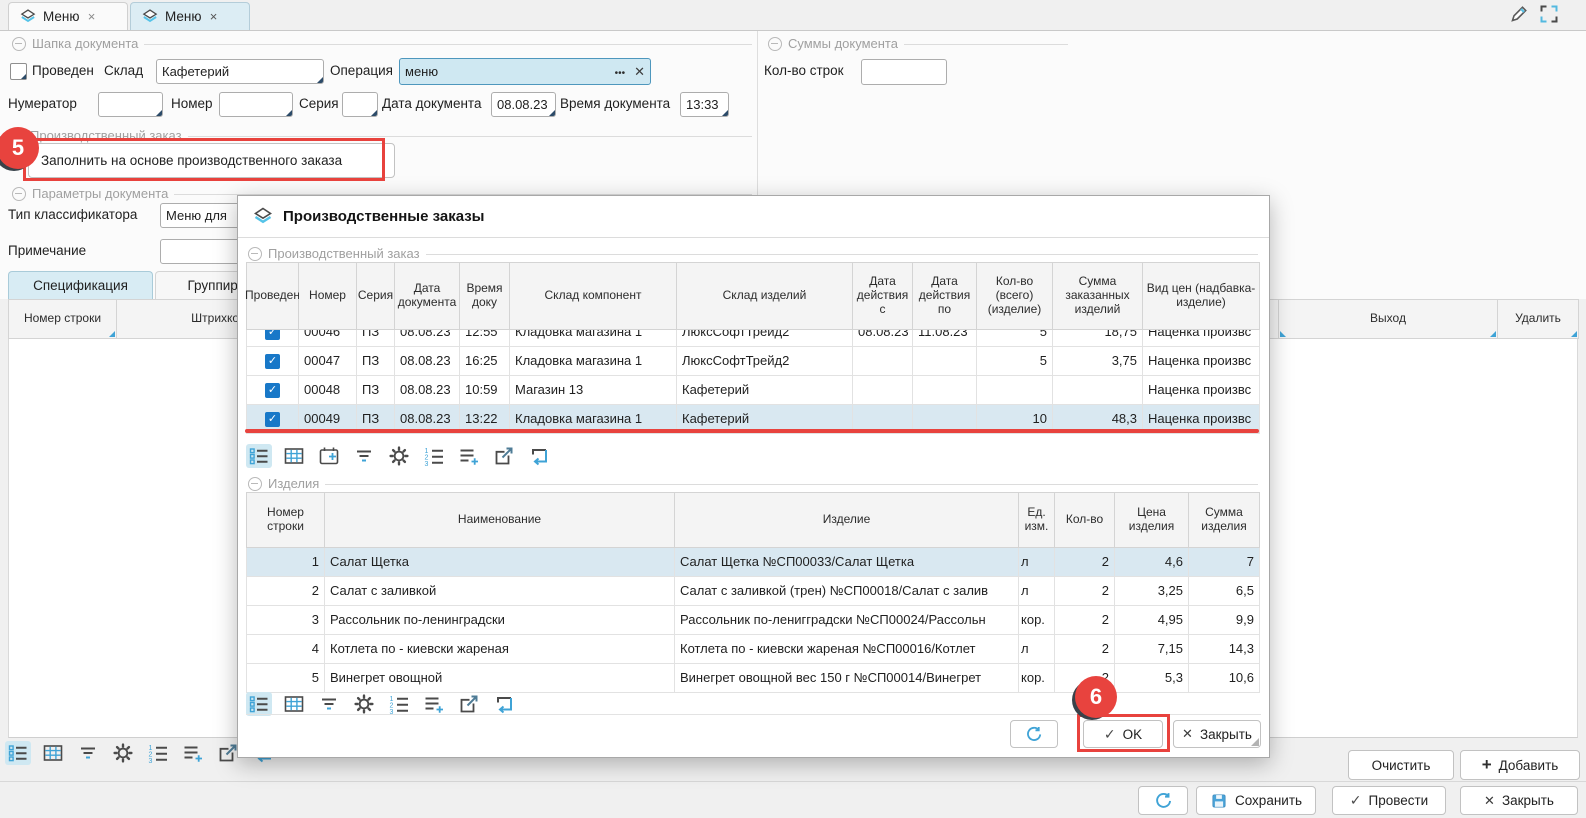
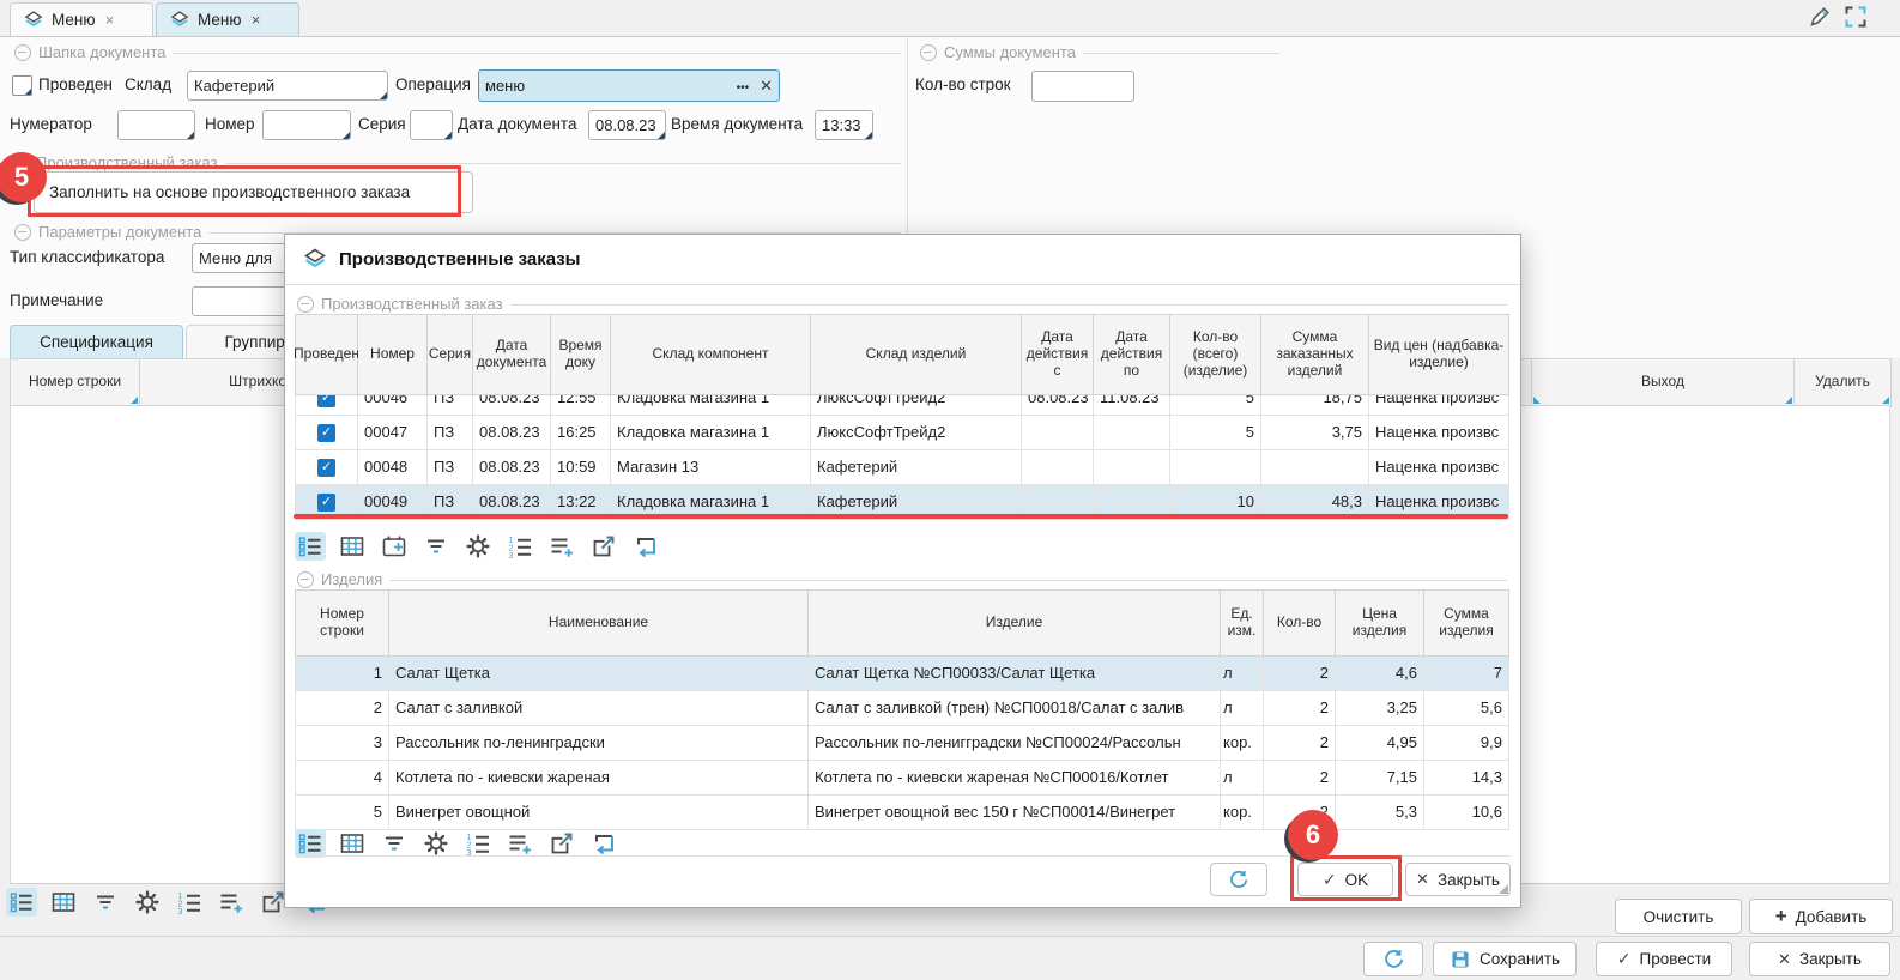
  Меню
  Меню
  Шапка документа
  Проведен
  Склад
  Кафетерий
  Операция
  меню
  Нумератор
  Номер
  Серия
  Дата документа
  08.08.23
  Время документа
  13:33
  роизводственный заказ
  Заполнить на основе производственного заказа
  Параметры документа
  Тип классификатора
  Меню для
  Примечание
  Спецификация
  Группир
  Номер строки	Штрихко		Выход	Удалить
  Суммы документа
  Кол-во строк
  Очистить
  Добавить
  Сохранить
  Провести
  Закрыть
  Производственные заказы
  Производственный заказ
  	Проведен	Номер	Серия	Дата документа	Время доку	Склад компонент	Склад изделий	Дата действия с	Дата действия по	Кол-во (всего) (изделие)	Сумма заказанных изделий	Вид цен (надбавка-изделие)
  	00046	ПЗ	08.08.23	12:55	Кладовка магазина 1	ЛюксСофтТрейд2	08.08.23	11.08.23	5	18,75	Наценка произвс
  	00047	ПЗ	08.08.23	16:25	Кладовка магазина 1	ЛюксСофтТрейд2			5	3,75	Наценка произвс
  	00048	ПЗ	08.08.23	10:59	Магазин 13	Кафетерий					Наценка произвс
  	00049	ПЗ	08.08.23	13:22	Кладовка магазина 1	Кафетерий			10	48,3	Наценка произвс
  Изделия
  	Номер строки	Наименование	Изделие	Ед. изм.	Кол-во	Цена изделия	Сумма изделия
  1	Салат Щетка	Салат Щетка №СП00033/Салат Щетка	л	2	4,6	7
- 2	Салат с заливкой	Салат с заливкой (трен) №СП00018/Салат с залив	л	2	3,25	6,5
+ 2	Салат с заливкой	Салат с заливкой (трен) №СП00018/Салат с залив	л	2	3,25	5,6
  3	Рассольник по-ленинградски	Рассольник по-ленигградски №СП00024/Рассольн	кор.	2	4,95	9,9
  4	Котлета по - киевски жареная	Котлета по - киевски жареная №СП00016/Котлет	л	2	7,15	14,3
  5	Винегрет овощной	Винегрет овощной вес 150 г №СП00014/Винегрет	кор.		5,3	10,6
  OK
  Закрыть
  5
  6
